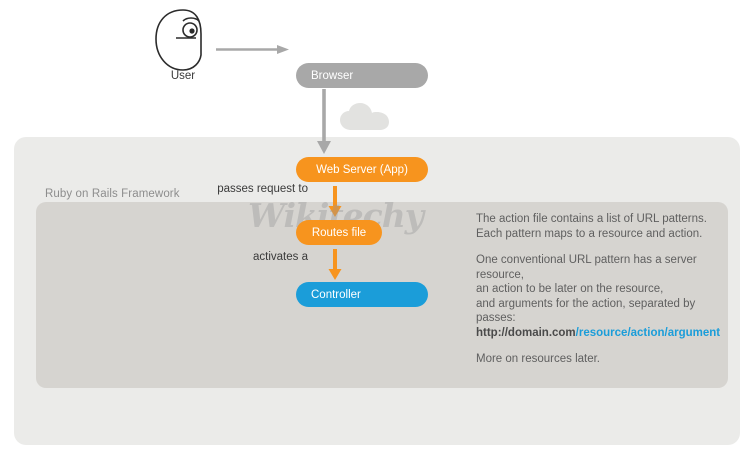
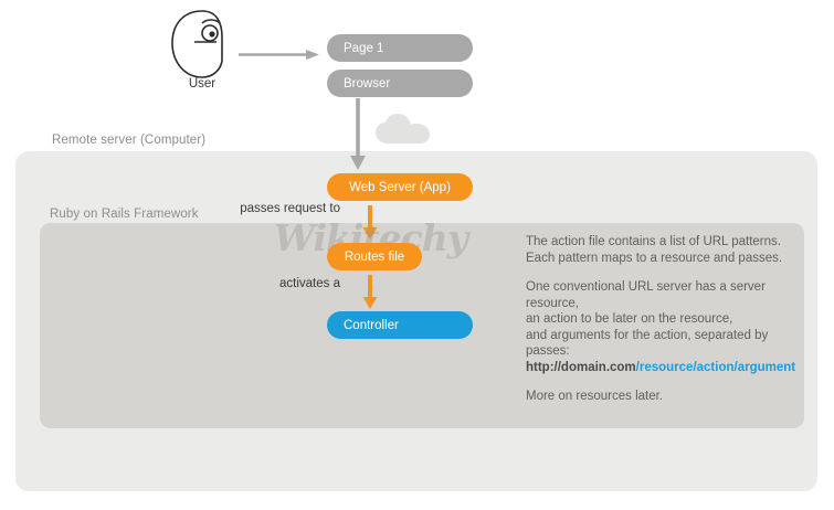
+ Remote server (Computer)
  Ruby on Rails Framework
  User
+ Page 1
  Browser
  Web Server (App)
  passes request to
  Wikitechy
  Routes file
  activates a
  Controller
  The action file contains a list of URL patterns.
- Each pattern maps to a resource and action.
+ Each pattern maps to a resource and passes.
- One conventional URL pattern has a server resource,
+ One conventional URL server has a server resource,
  an action to be later on the resource,
  and arguments for the action, separated by passes:
  http://domain.com/resource/action/argument
  More on resources later.
